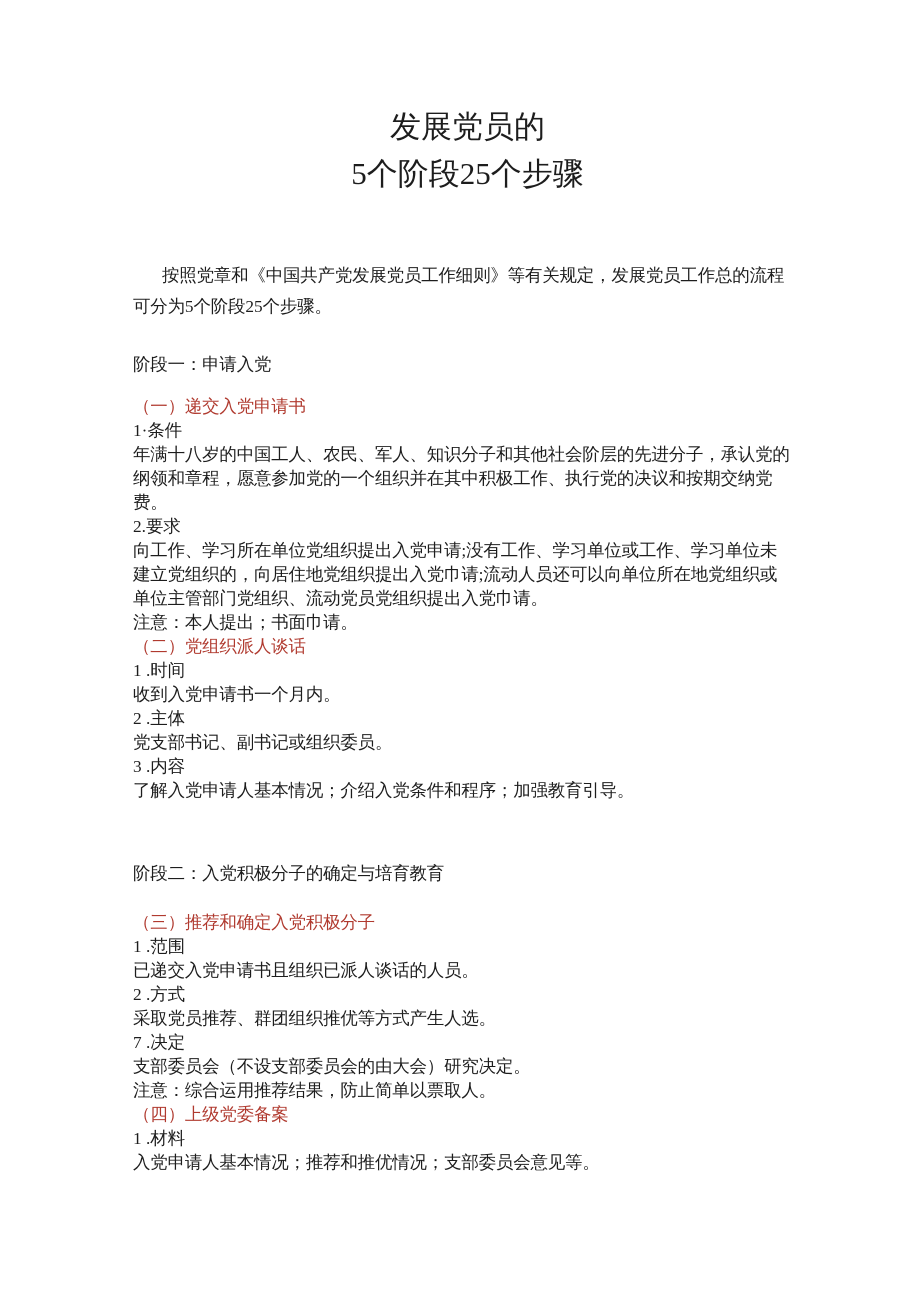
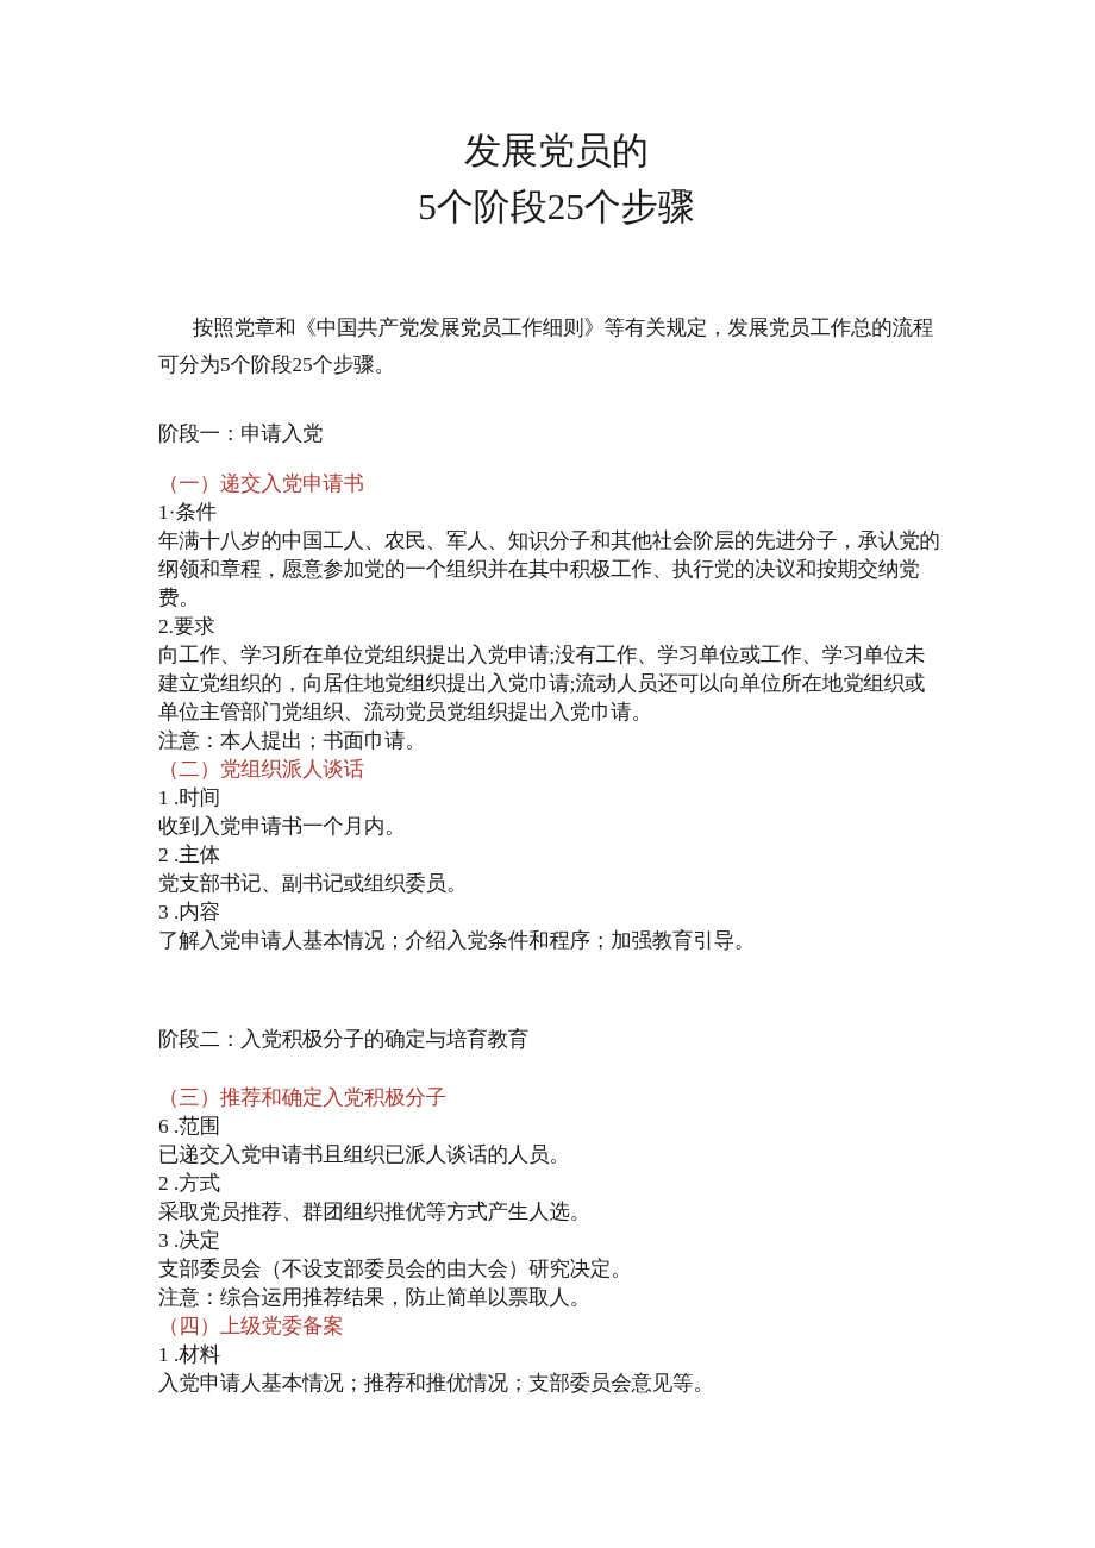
  发展党员的
  5个阶段25个步骤
  按照党章和《中国共产党发展党员工作细则》等有关规定，发展党员工作总的流程
  可分为5个阶段25个步骤。
  阶段一：申请入党
  （一）递交入党申请书
  1·条件
  年满十八岁的中国工人、农民、军人、知识分子和其他社会阶层的先进分子，承认党的
  纲领和章程，愿意参加党的一个组织并在其中积极工作、执行党的决议和按期交纳党
  费。
  2.要求
  向工作、学习所在单位党组织提出入党申请;没有工作、学习单位或工作、学习单位未
  建立党组织的，向居住地党组织提出入党巾请;流动人员还可以向单位所在地党组织或
  单位主管部门党组织、流动党员党组织提出入党巾请。
  注意：本人提出；书面巾请。
  （二）党组织派人谈话
  1 .时间
  收到入党申请书一个月内。
  2 .主体
  党支部书记、副书记或组织委员。
  3 .内容
  了解入党申请人基本情况；介绍入党条件和程序；加强教育引导。
  阶段二：入党积极分子的确定与培育教育
  （三）推荐和确定入党积极分子
- 1 .范围
+ 6 .范围
  已递交入党申请书且组织已派人谈话的人员。
  2 .方式
  采取党员推荐、群团组织推优等方式产生人选。
- 7 .决定
+ 3 .决定
  支部委员会（不设支部委员会的由大会）研究决定。
  注意：综合运用推荐结果，防止简单以票取人。
  （四）上级党委备案
  1 .材料
  入党申请人基本情况；推荐和推优情况；支部委员会意见等。
